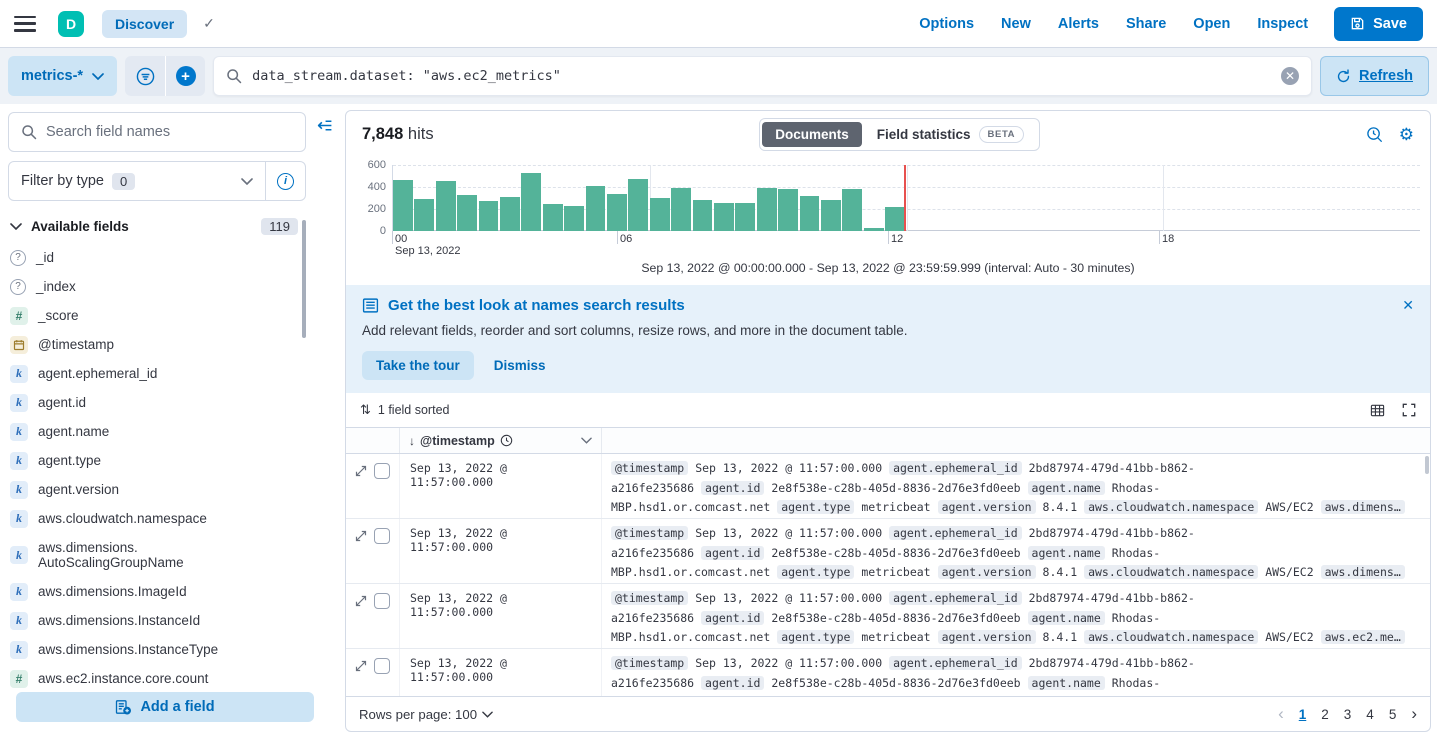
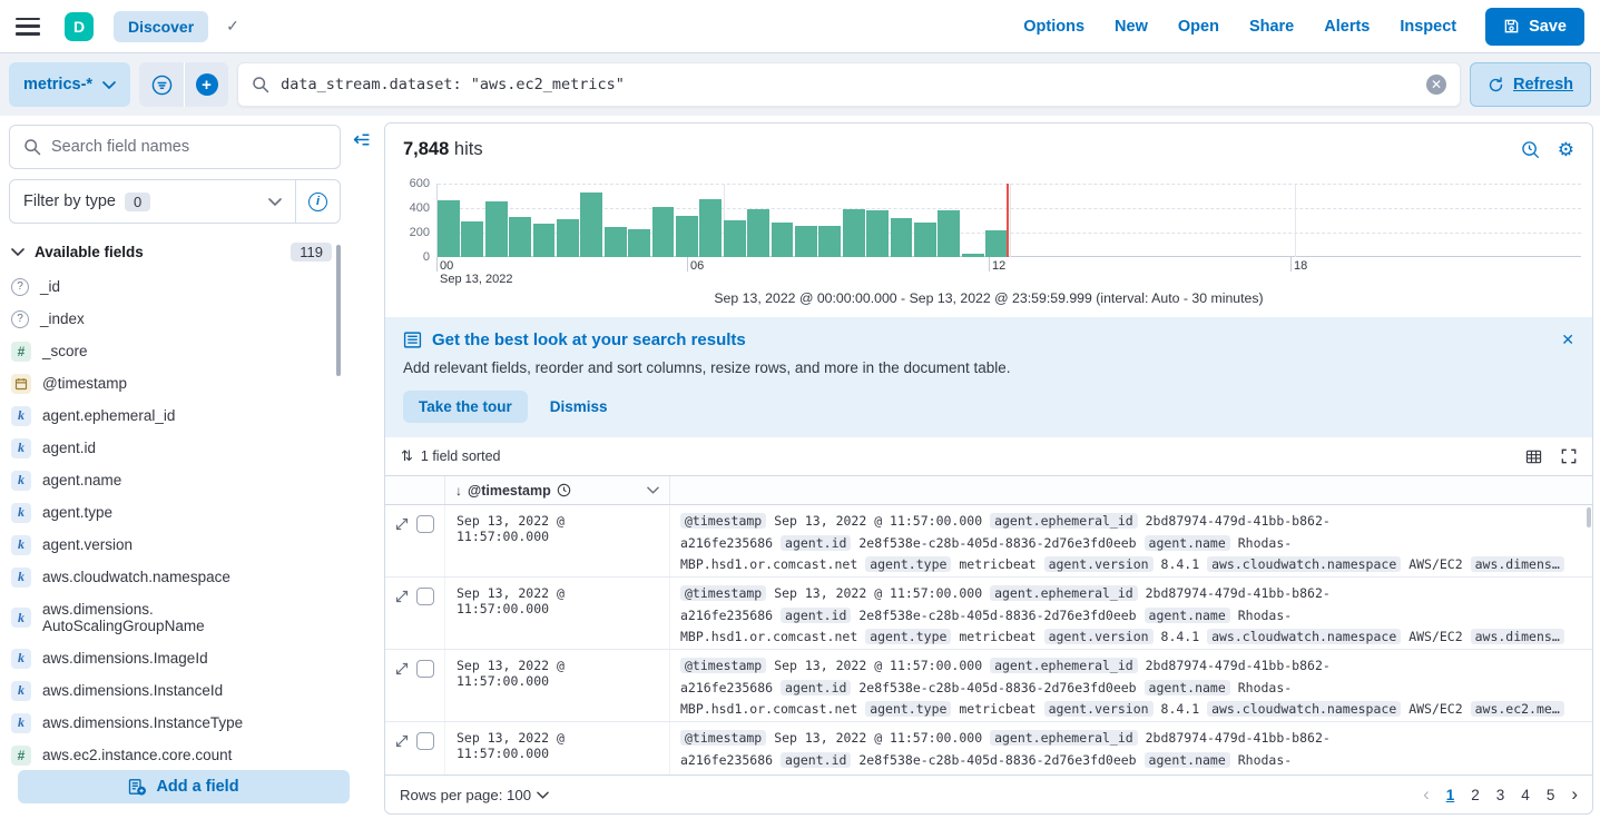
  D
  Discover
  ✓
  Options
  New
- Alerts
+ Open
  Share
- Open
+ Alerts
  Inspect
  Save
  metrics-*
  +
  data_stream.dataset: "aws.ec2_metrics"
  ✕
  Refresh
  Search field names
  Filter by type
  0
  i
  Available fields
  119
  ?
  _id
  ?
  _index
  #
  _score
  @timestamp
  k
  agent.ephemeral_id
  k
  agent.id
  k
  agent.name
  k
  agent.type
  k
  agent.version
  k
  aws.cloudwatch.namespace
  k
  aws.dimensions.
  AutoScalingGroupName
  k
  aws.dimensions.ImageId
  k
  aws.dimensions.InstanceId
  k
  aws.dimensions.InstanceType
  #
  aws.ec2.instance.core.count
  Add a field
  7,848 hits
- Documents
- Field statistics
- BETA
  ⚙
  600
  400
  200
  0
  00
  Sep 13, 2022
  06
  12
  18
  Sep 13, 2022 @ 00:00:00.000 - Sep 13, 2022 @ 23:59:59.999 (interval: Auto - 30 minutes)
- Get the best look at names search results
+ Get the best look at your search results
  ✕
  Add relevant fields, reorder and sort columns, resize rows, and more in the document table.
  Take the tour
  Dismiss
  ⇅
  1 field sorted
  ↓
  @timestamp
  Sep 13, 2022 @ 11:57:00.000
  @timestamp Sep 13, 2022 @ 11:57:00.000 agent.ephemeral_id 2bd87974-479d-41bb-b862-
  a216fe235686 agent.id 2e8f538e-c28b-405d-8836-2d76e3fd0eeb agent.name Rhodas-
  MBP.hsd1.or.comcast.net agent.type metricbeat agent.version 8.4.1 aws.cloudwatch.namespace AWS/EC2 aws.dimens…
  Sep 13, 2022 @ 11:57:00.000
  @timestamp Sep 13, 2022 @ 11:57:00.000 agent.ephemeral_id 2bd87974-479d-41bb-b862-
  a216fe235686 agent.id 2e8f538e-c28b-405d-8836-2d76e3fd0eeb agent.name Rhodas-
  MBP.hsd1.or.comcast.net agent.type metricbeat agent.version 8.4.1 aws.cloudwatch.namespace AWS/EC2 aws.dimens…
  Sep 13, 2022 @ 11:57:00.000
  @timestamp Sep 13, 2022 @ 11:57:00.000 agent.ephemeral_id 2bd87974-479d-41bb-b862-
  a216fe235686 agent.id 2e8f538e-c28b-405d-8836-2d76e3fd0eeb agent.name Rhodas-
  MBP.hsd1.or.comcast.net agent.type metricbeat agent.version 8.4.1 aws.cloudwatch.namespace AWS/EC2 aws.ec2.me…
  Sep 13, 2022 @ 11:57:00.000
  @timestamp Sep 13, 2022 @ 11:57:00.000 agent.ephemeral_id 2bd87974-479d-41bb-b862-
  a216fe235686 agent.id 2e8f538e-c28b-405d-8836-2d76e3fd0eeb agent.name Rhodas-
  Rows per page: 100
  ‹
  1
  2
  3
  4
  5
  ›
